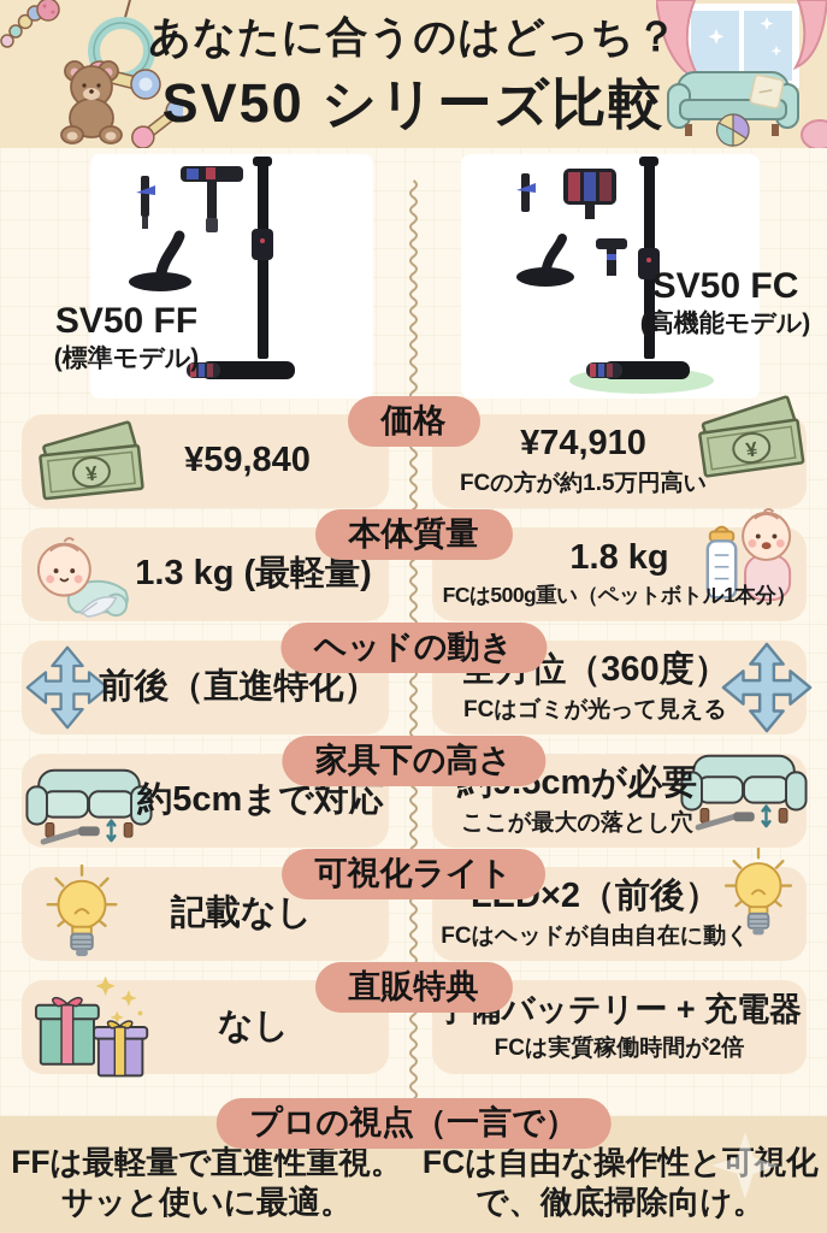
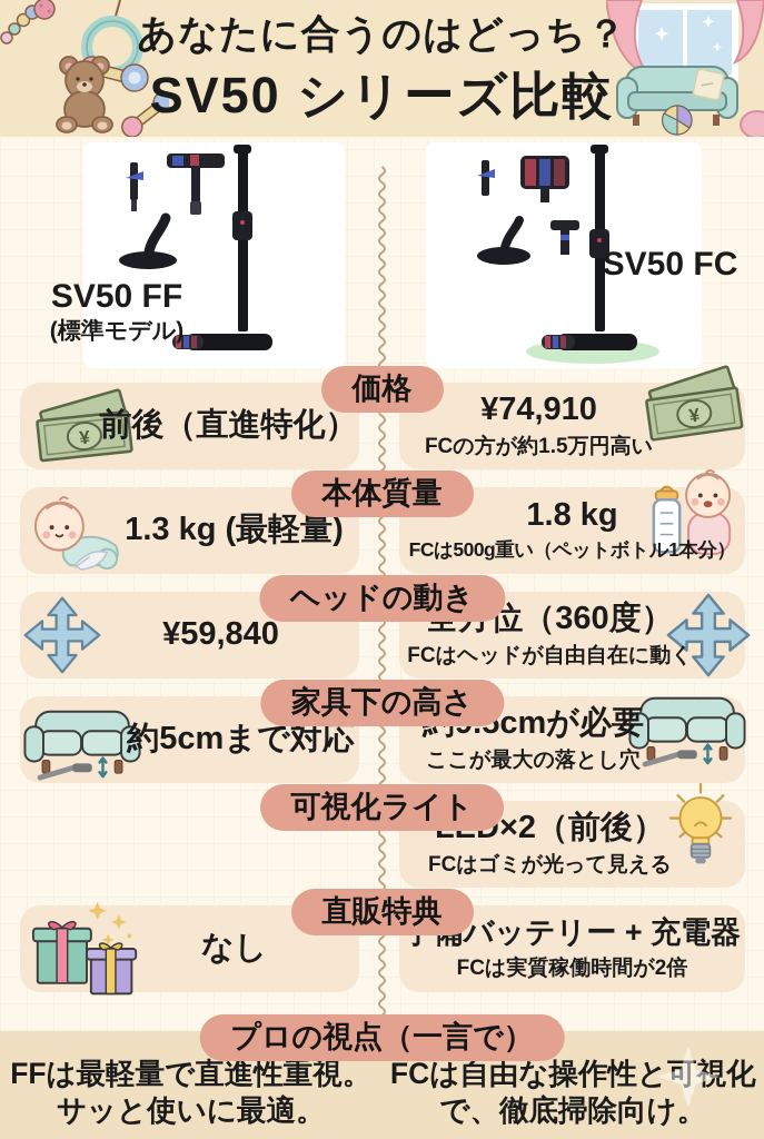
  あなたに合うのはどっち？
  SV50 シリーズ比較
  SV50 FF
  (標準モデル)
  SV50 FC
- (高機能モデル)
  価格
- ¥59,840
+ 前後（直進特化）
  ¥74,910
  FCの方が約1.5万円高い
  本体質量
  1.3 kg (最軽量)
  1.8 kg
  FCは500g重い（ペットボトル1本分）
  ヘッドの動き
- 前後（直進特化）
+ ¥59,840
  位（360度）
- FCはゴミが光って見える
+ FCはヘッドが自由自在に動く
  家具下の高さ
  約5cmまで対応
  ここが最大の落とし穴
  可視化ライト
- 記載なし
- FCはヘッドが自由自在に動く
+ FCはゴミが光って見える
  直販特典
  なし
  バッテリー + 充電器
  FCは実質稼働時間が2倍
  プロの視点（一言で）
  FFは最軽量で直進性重視。
  サッと使いに最適。
  FCは自由な操作性と可視化
  で、徹底掃除向け。
